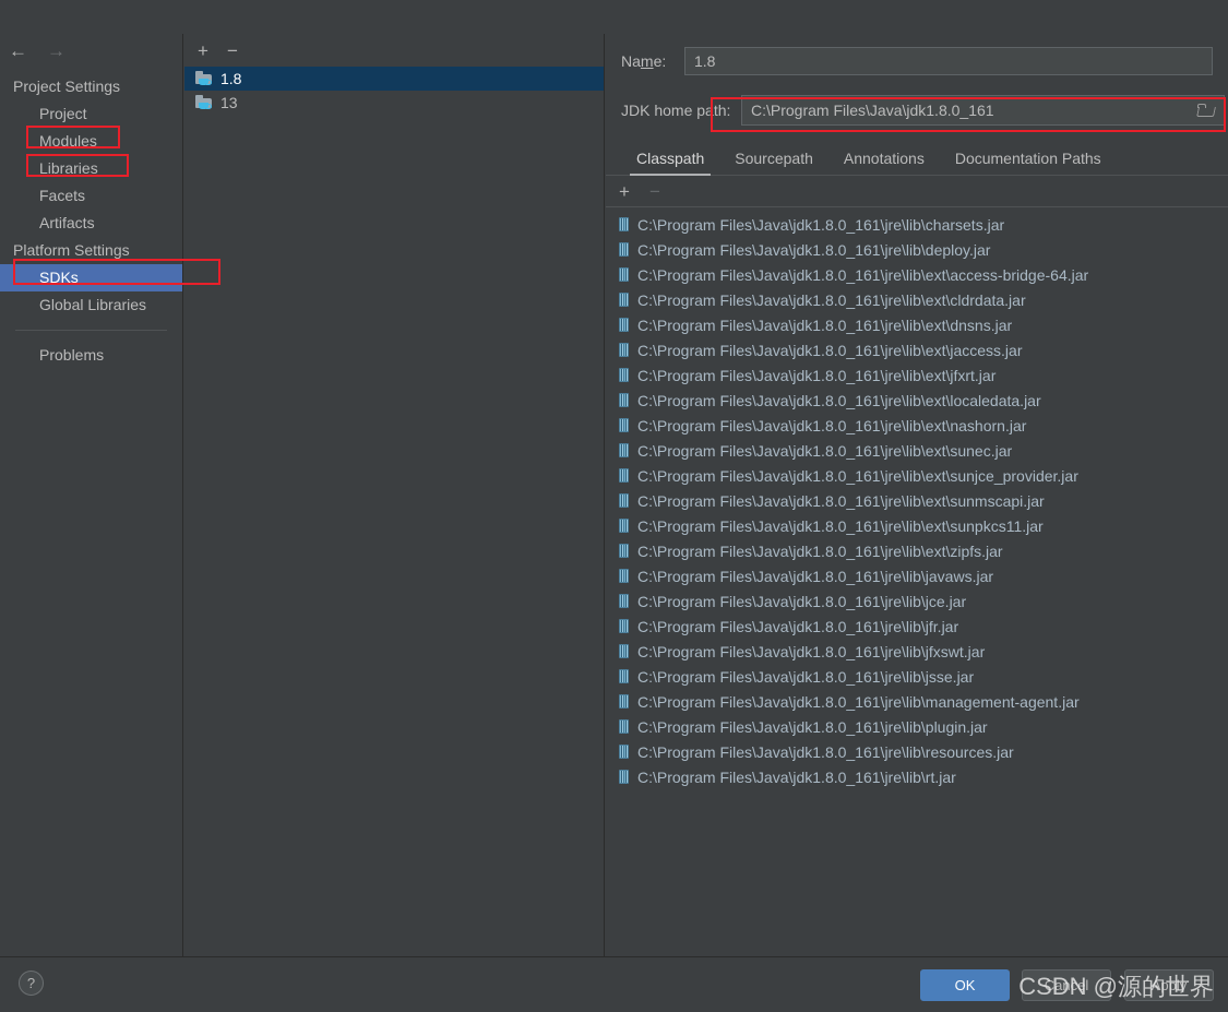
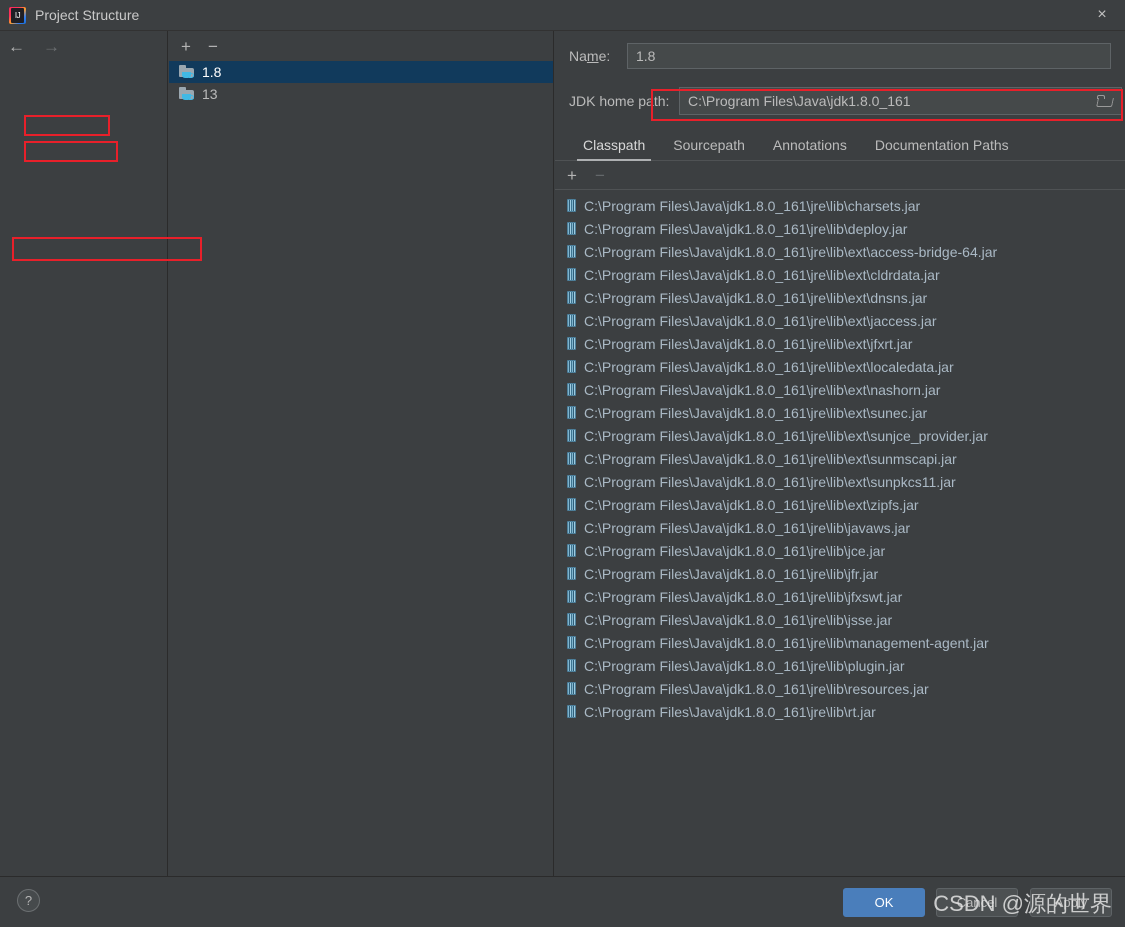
+ IJ
+ Project Structure
+ ×
  ←
  →
- Project Settings
- Project
- Modules
- Libraries
- Facets
- Artifacts
- Platform Settings
- SDKs
- Global Libraries
- Problems
  +
  −
  1.8
  13
  Name:
  1.8
  JDK home path:
  C:\Program Files\Java\jdk1.8.0_161
  Classpath
  Sourcepath
  Annotations
  Documentation Paths
  +
  −
  C:\Program Files\Java\jdk1.8.0_161\jre\lib\charsets.jar
  C:\Program Files\Java\jdk1.8.0_161\jre\lib\deploy.jar
  C:\Program Files\Java\jdk1.8.0_161\jre\lib\ext\access-bridge-64.jar
  C:\Program Files\Java\jdk1.8.0_161\jre\lib\ext\cldrdata.jar
  C:\Program Files\Java\jdk1.8.0_161\jre\lib\ext\dnsns.jar
  C:\Program Files\Java\jdk1.8.0_161\jre\lib\ext\jaccess.jar
  C:\Program Files\Java\jdk1.8.0_161\jre\lib\ext\jfxrt.jar
  C:\Program Files\Java\jdk1.8.0_161\jre\lib\ext\localedata.jar
  C:\Program Files\Java\jdk1.8.0_161\jre\lib\ext\nashorn.jar
  C:\Program Files\Java\jdk1.8.0_161\jre\lib\ext\sunec.jar
  C:\Program Files\Java\jdk1.8.0_161\jre\lib\ext\sunjce_provider.jar
  C:\Program Files\Java\jdk1.8.0_161\jre\lib\ext\sunmscapi.jar
  C:\Program Files\Java\jdk1.8.0_161\jre\lib\ext\sunpkcs11.jar
  C:\Program Files\Java\jdk1.8.0_161\jre\lib\ext\zipfs.jar
  C:\Program Files\Java\jdk1.8.0_161\jre\lib\javaws.jar
  C:\Program Files\Java\jdk1.8.0_161\jre\lib\jce.jar
  C:\Program Files\Java\jdk1.8.0_161\jre\lib\jfr.jar
  C:\Program Files\Java\jdk1.8.0_161\jre\lib\jfxswt.jar
  C:\Program Files\Java\jdk1.8.0_161\jre\lib\jsse.jar
  C:\Program Files\Java\jdk1.8.0_161\jre\lib\management-agent.jar
  C:\Program Files\Java\jdk1.8.0_161\jre\lib\plugin.jar
  C:\Program Files\Java\jdk1.8.0_161\jre\lib\resources.jar
  C:\Program Files\Java\jdk1.8.0_161\jre\lib\rt.jar
  ?
  OK
  Cancel
  Apply
  CSDN @源的世界
